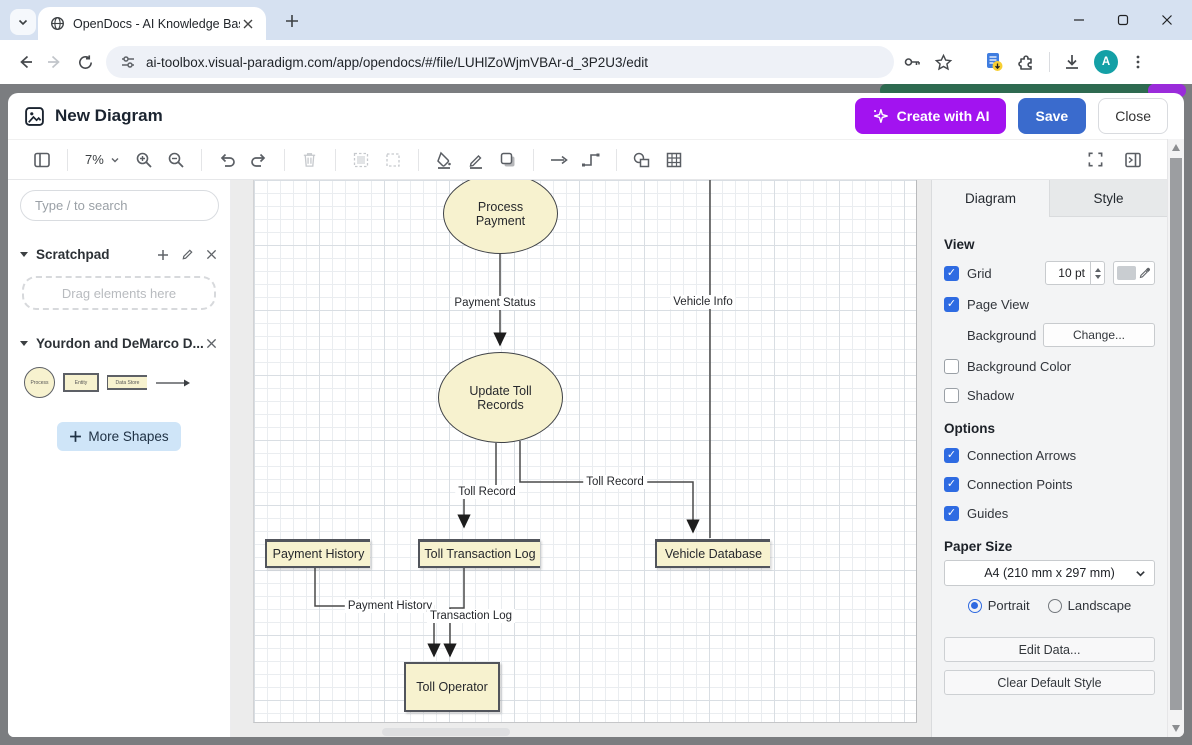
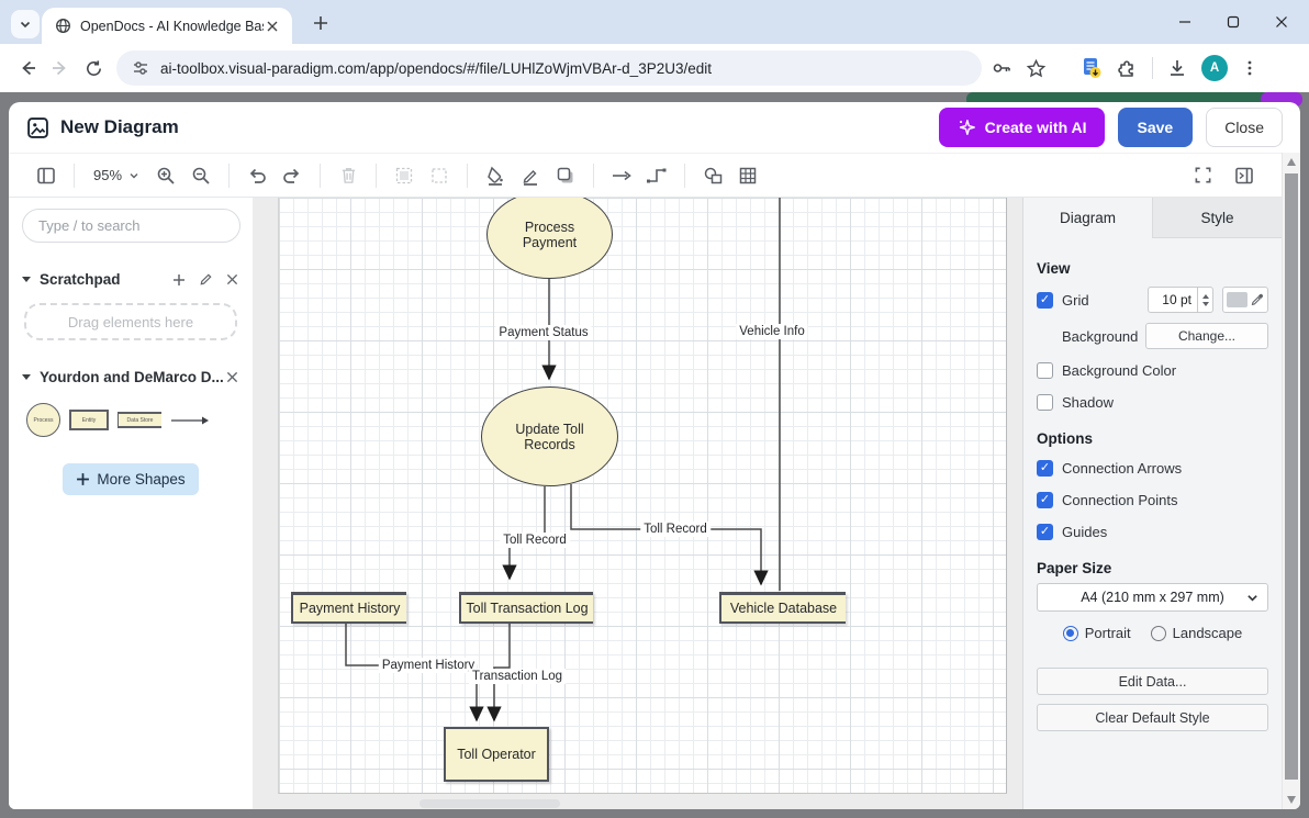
  OpenDocs - AI Knowledge Ba
  ai-toolbox.visual-paradigm.com/app/opendocs/#/file/LUHlZoWjmVBAr-d_3P2U3/edit
  A
  New Diagram
  Create with AI
  Save
  Close
- 7%
+ 95%
  Type / to search
  Scratchpad
  Drag elements here
  Yourdon and DeMarco D...
  More Shapes
  Process Payment
  Update Toll Records
  Payment History
  Toll Transaction Log
  Vehicle Database
  Toll Operator
  Payment Status
  Vehicle Info
  Toll Record
  Toll Record
  Payment History
  Transaction Log
  Diagram
  Style
  View
  Grid
  10 pt
- Page View
  Background
  Change...
  Background Color
  Shadow
  Options
  Connection Arrows
  Connection Points
  Guides
  Paper Size
  A4 (210 mm x 297 mm)
  Portrait
  Landscape
  Edit Data... Clear Default Style
